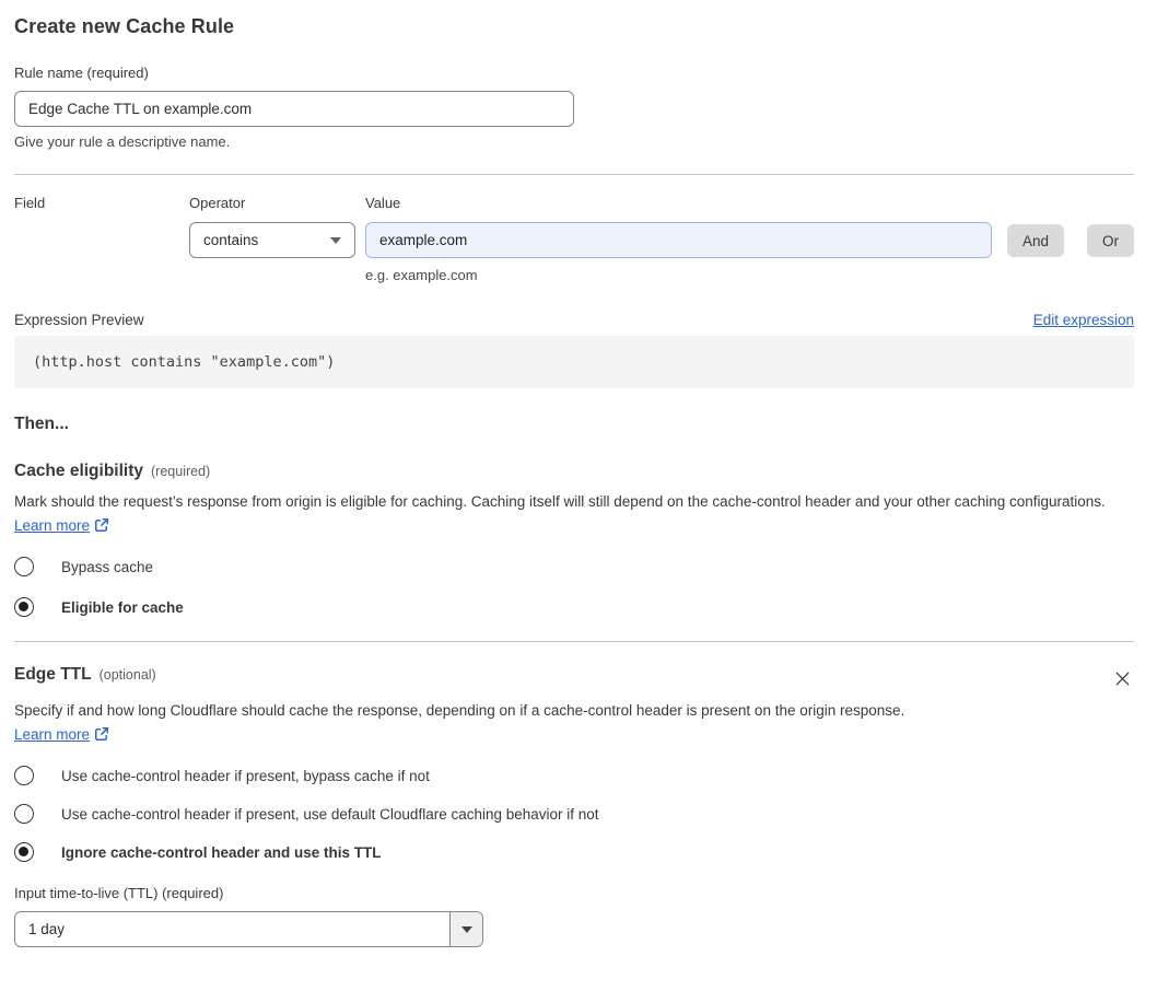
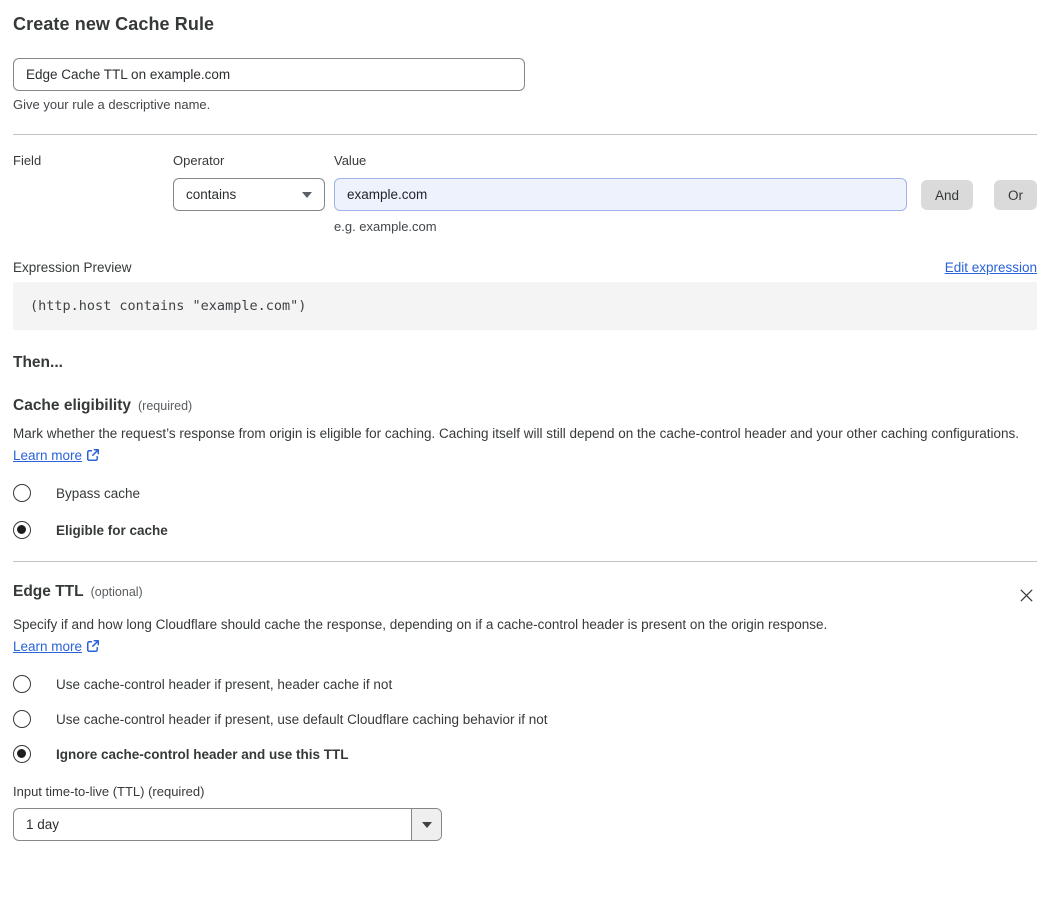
  Create new Cache Rule
- Rule name (required)
  Edge Cache TTL on example.com
  Give your rule a descriptive name.
  Field
  Operator
  contains
  Value
  example.com
  e.g. example.com
  And
  Or
  Expression Preview
  Edit expression
  (http.host contains "example.com")
  Then...
  Cache eligibility
  (required)
- Mark should the request’s response from origin is eligible for caching. Caching itself will still depend on the cache-control header and your other caching configurations. Learn more
+ Mark whether the request’s response from origin is eligible for caching. Caching itself will still depend on the cache-control header and your other caching configurations. Learn more
  Bypass cache
  Eligible for cache
  Edge TTL
  (optional)
  Specify if and how long Cloudflare should cache the response, depending on if a cache-control header is present on the origin response. Learn more
- Use cache-control header if present, bypass cache if not
+ Use cache-control header if present, header cache if not
  Use cache-control header if present, use default Cloudflare caching behavior if not
  Ignore cache-control header and use this TTL
  Input time-to-live (TTL) (required)
  1 day
